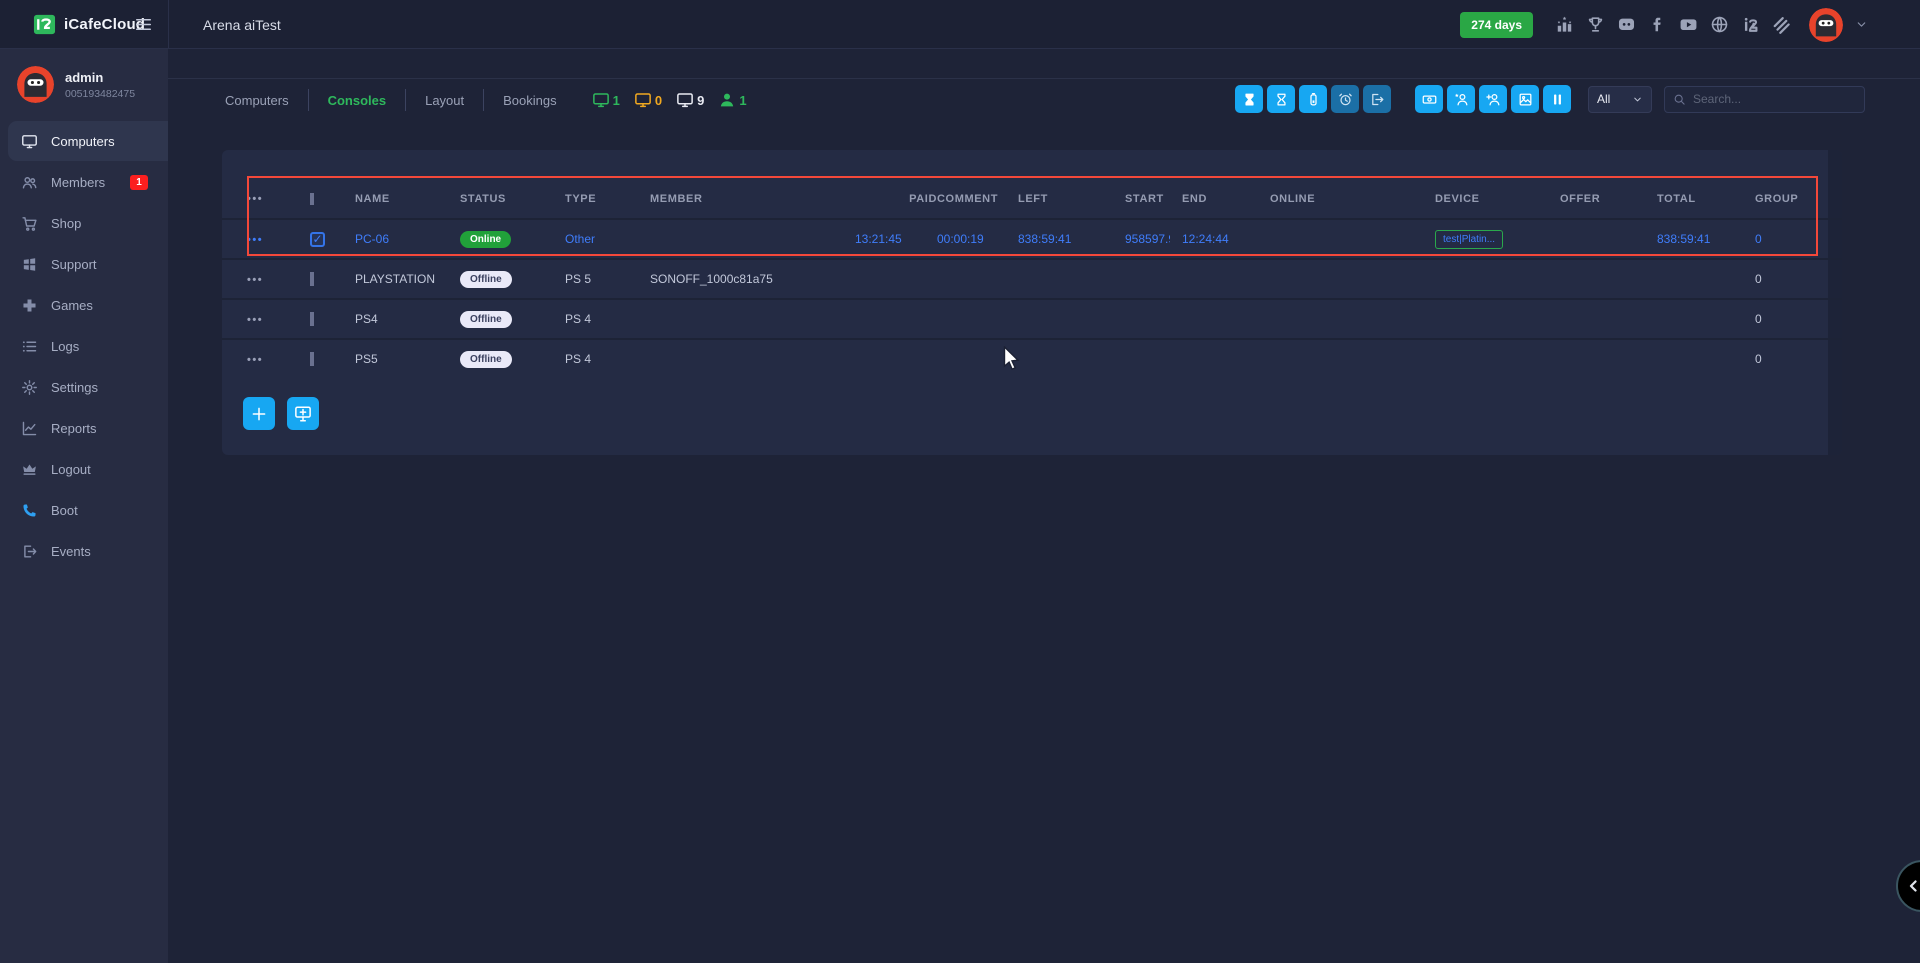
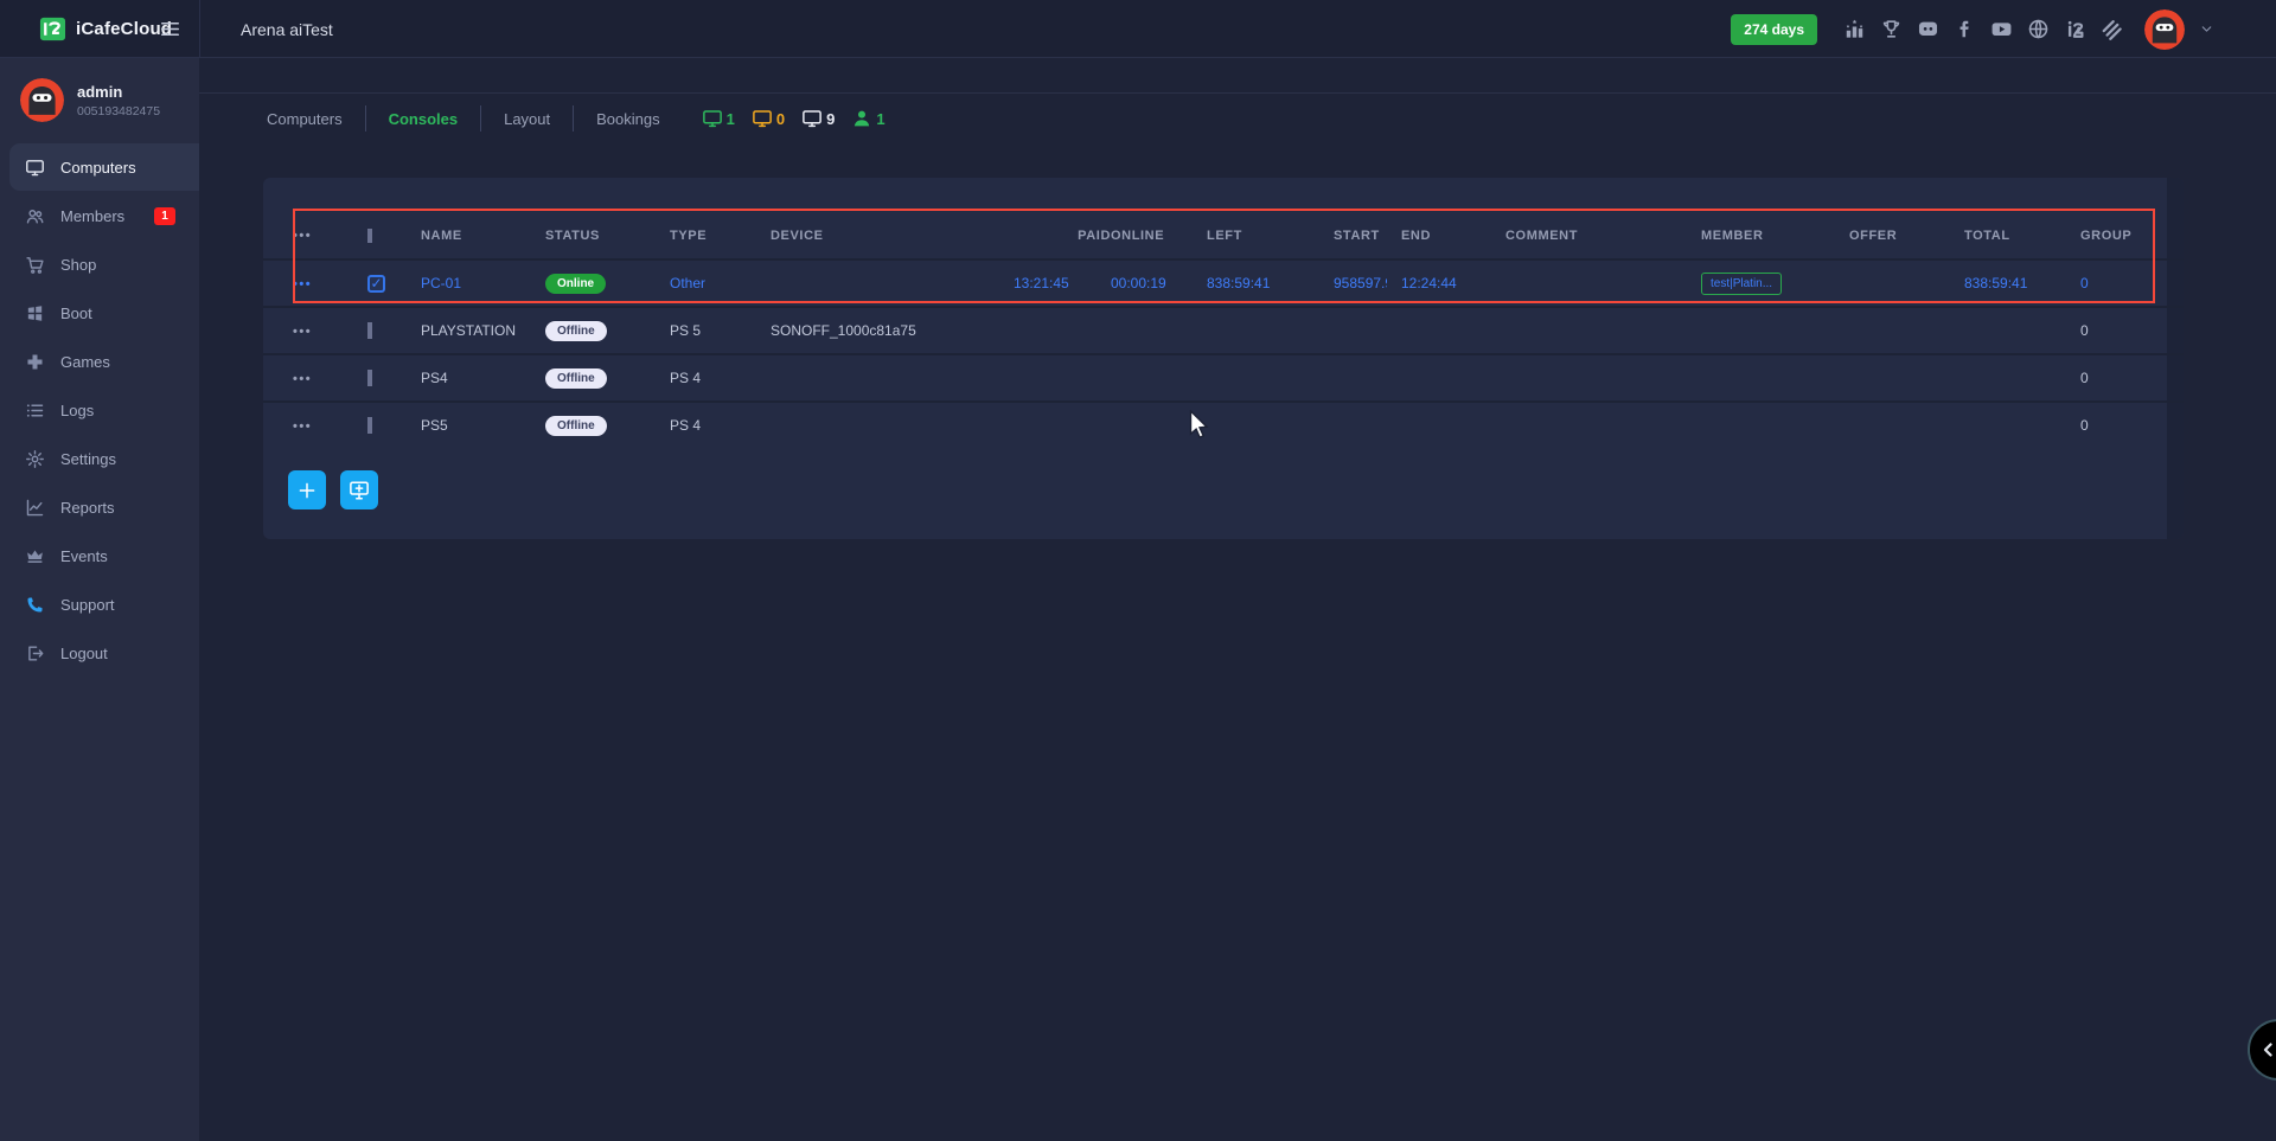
  iCafeClou
  Arena aiTest
  274 days
  admin
  005193482475
  Computers
  Members
  1
  Shop
- Support
+ Boot
  Games
  Logs
  Settings
  Reports
- Logout
+ Events
- Boot
+ Support
- Events
+ Logout
  Computers
  Consoles
  Layout
  Bookings
  1
  0
  9
  1
- All
- Search...
  •••
  NAME
  STATUS
  TYPE
- MEMBER
+ DEVICE
  PAID
- COMMENT
+ ONLINE
  LEFT
  START
  END
- ONLINE
+ COMMENT
- DEVICE
+ MEMBER
  OFFER
  TOTAL
  GROUP
  •••
  ✓
- PC-06
+ PC-01
  Online
  Other
  13:21:45
  00:00:19
  838:59:41
  958597.
  12:24:44
  test|Platin...
  838:59:41
  0
  •••
  PLAYSTATION
  Offline
  PS 5
  SONOFF_1000c81a75
  0
  •••
  PS4
  Offline
  PS 4
  0
  •••
  PS5
  Offline
  PS 4
  0
